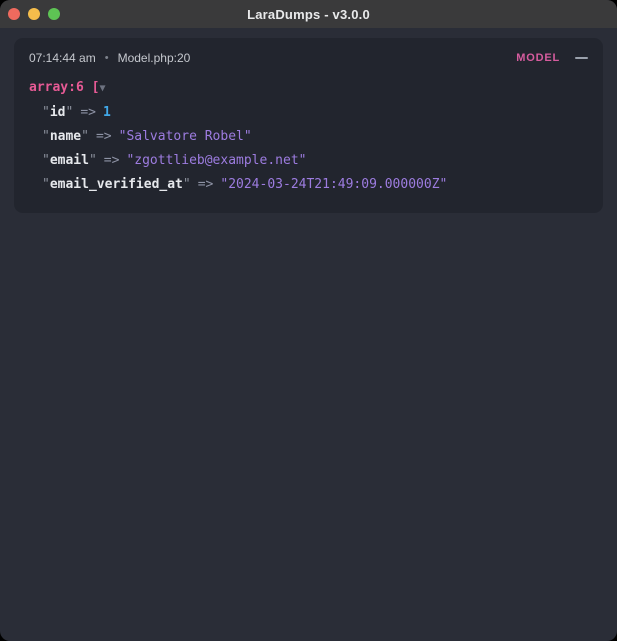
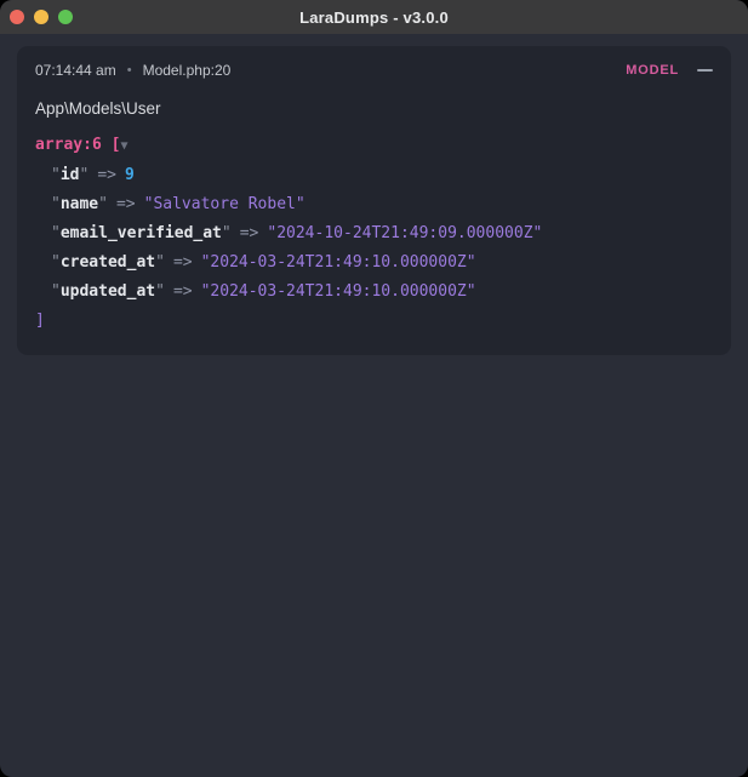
  LaraDumps - v3.0.0
  07:14:44 am
  •
  Model.php:20
  MODEL
+ App\Models\User
  array:6 [▼
- "id" => 1
+ "id" => 9
  "name" => "Salvatore Robel"
- "email" => "zgottlieb@example.net"
- "email_verified_at" => "2024-03-24T21:49:09.000000Z"
+ "email_verified_at" => "2024-10-24T21:49:09.000000Z"
+ "created_at" => "2024-03-24T21:49:10.000000Z"
+ "updated_at" => "2024-03-24T21:49:10.000000Z"
+ ]
